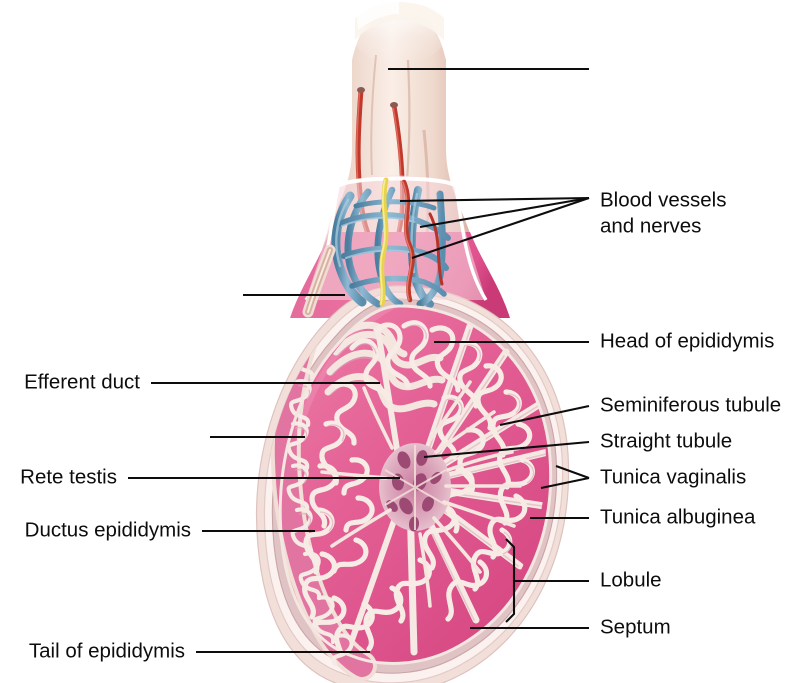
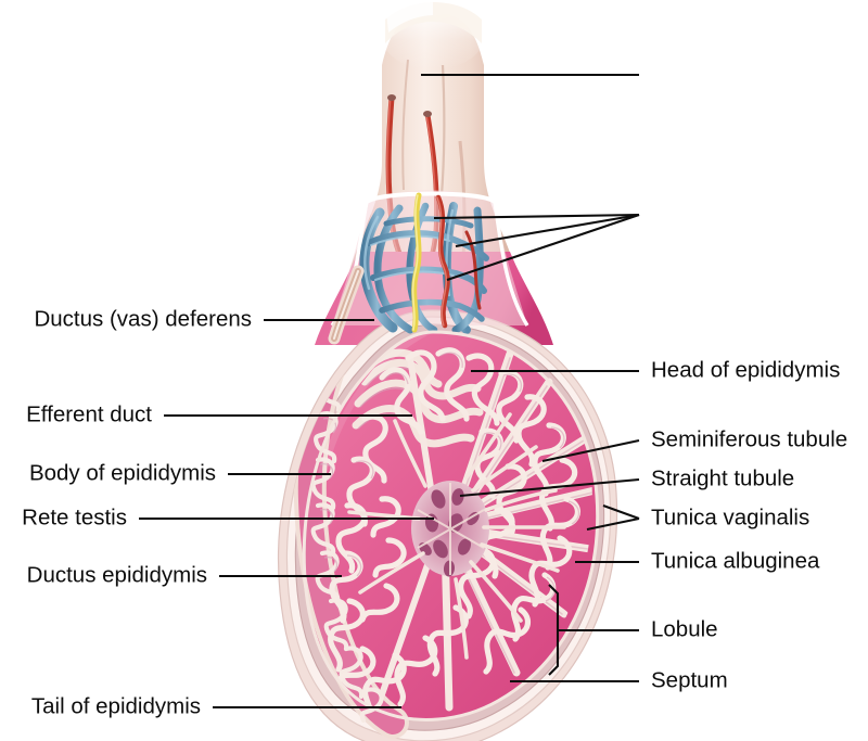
+ Ductus (vas) deferens
  Efferent duct
+ Body of epididymis
  Rete testis
  Ductus epididymis
  Tail of epididymis
- Blood vessels
- and nerves
  Head of epididymis
  Seminiferous tubule
  Straight tubule
  Tunica vaginalis
  Tunica albuginea
  Lobule
  Septum
